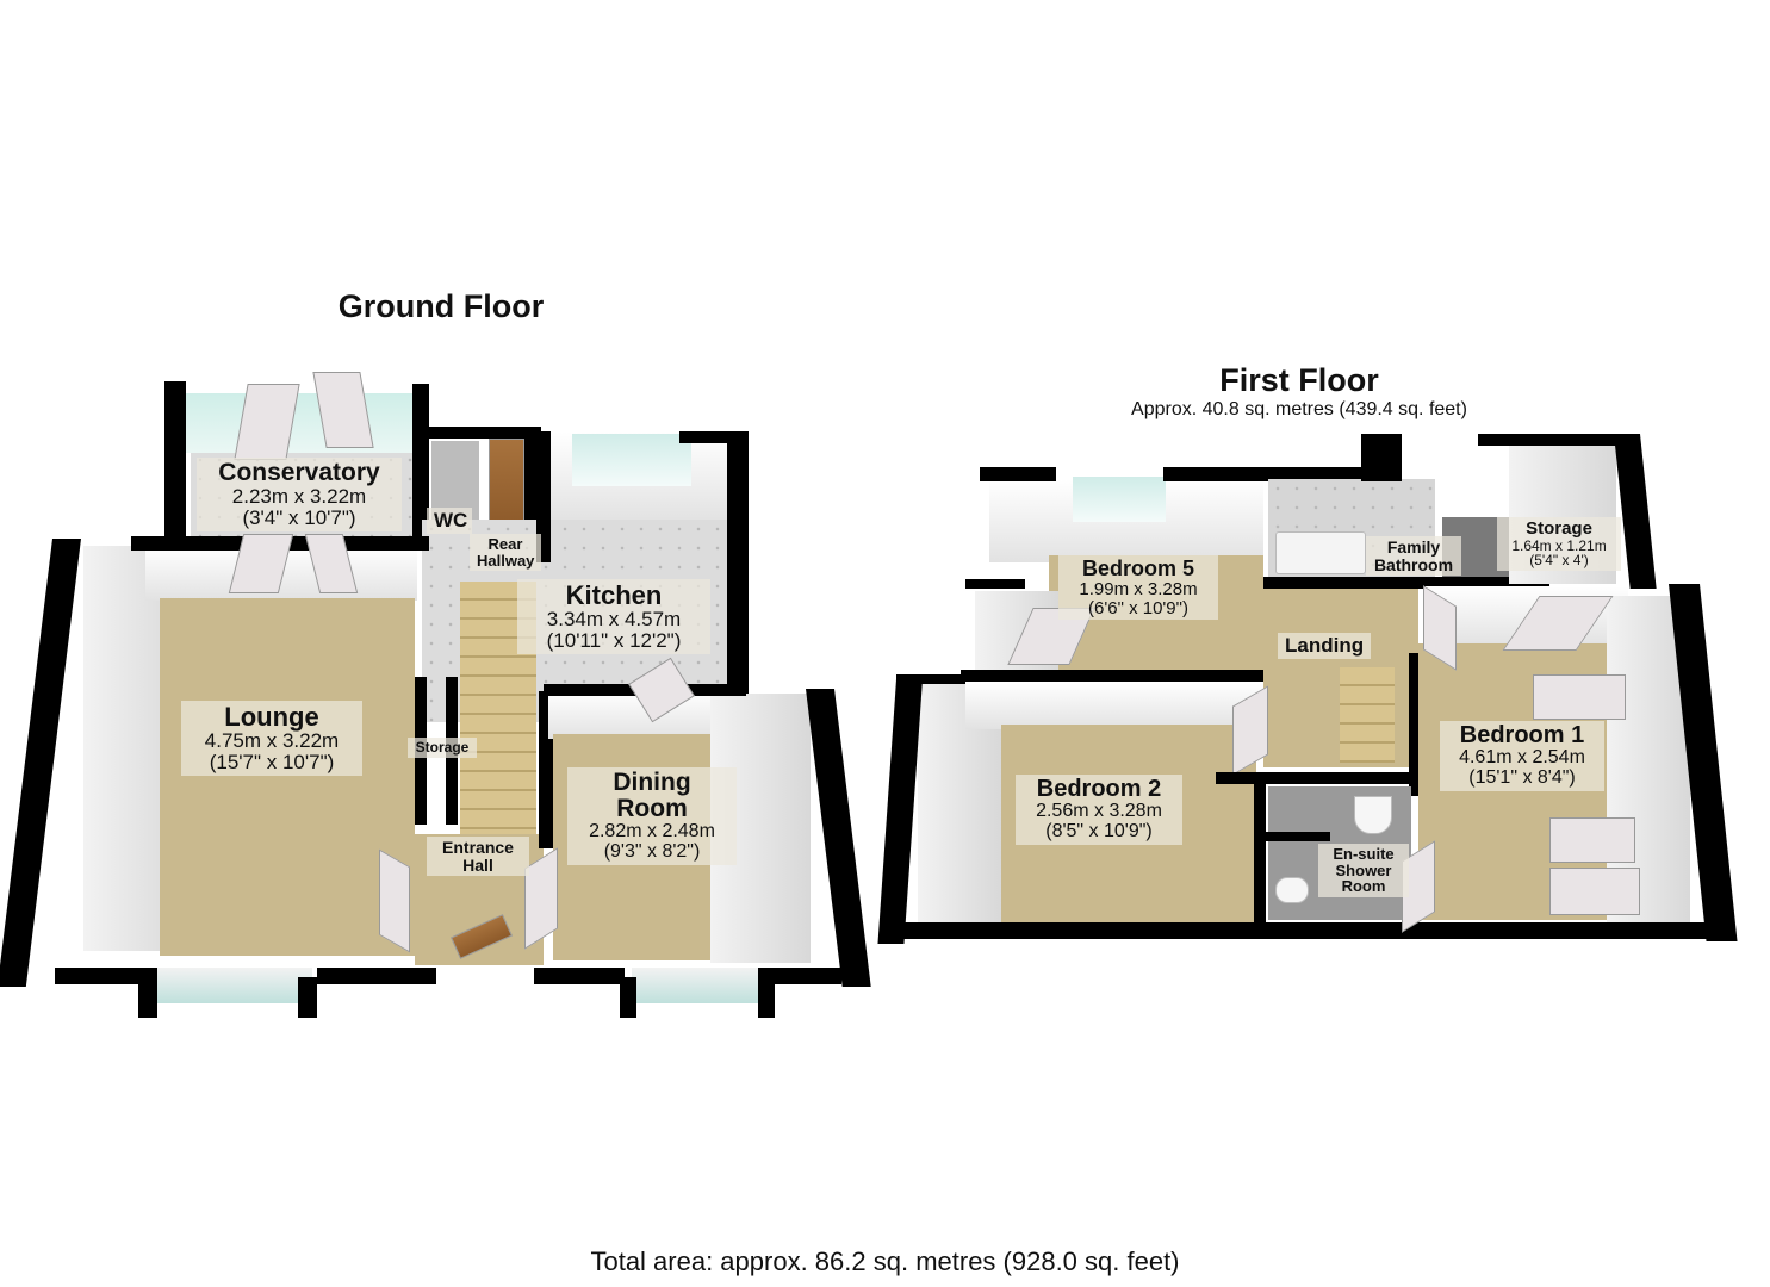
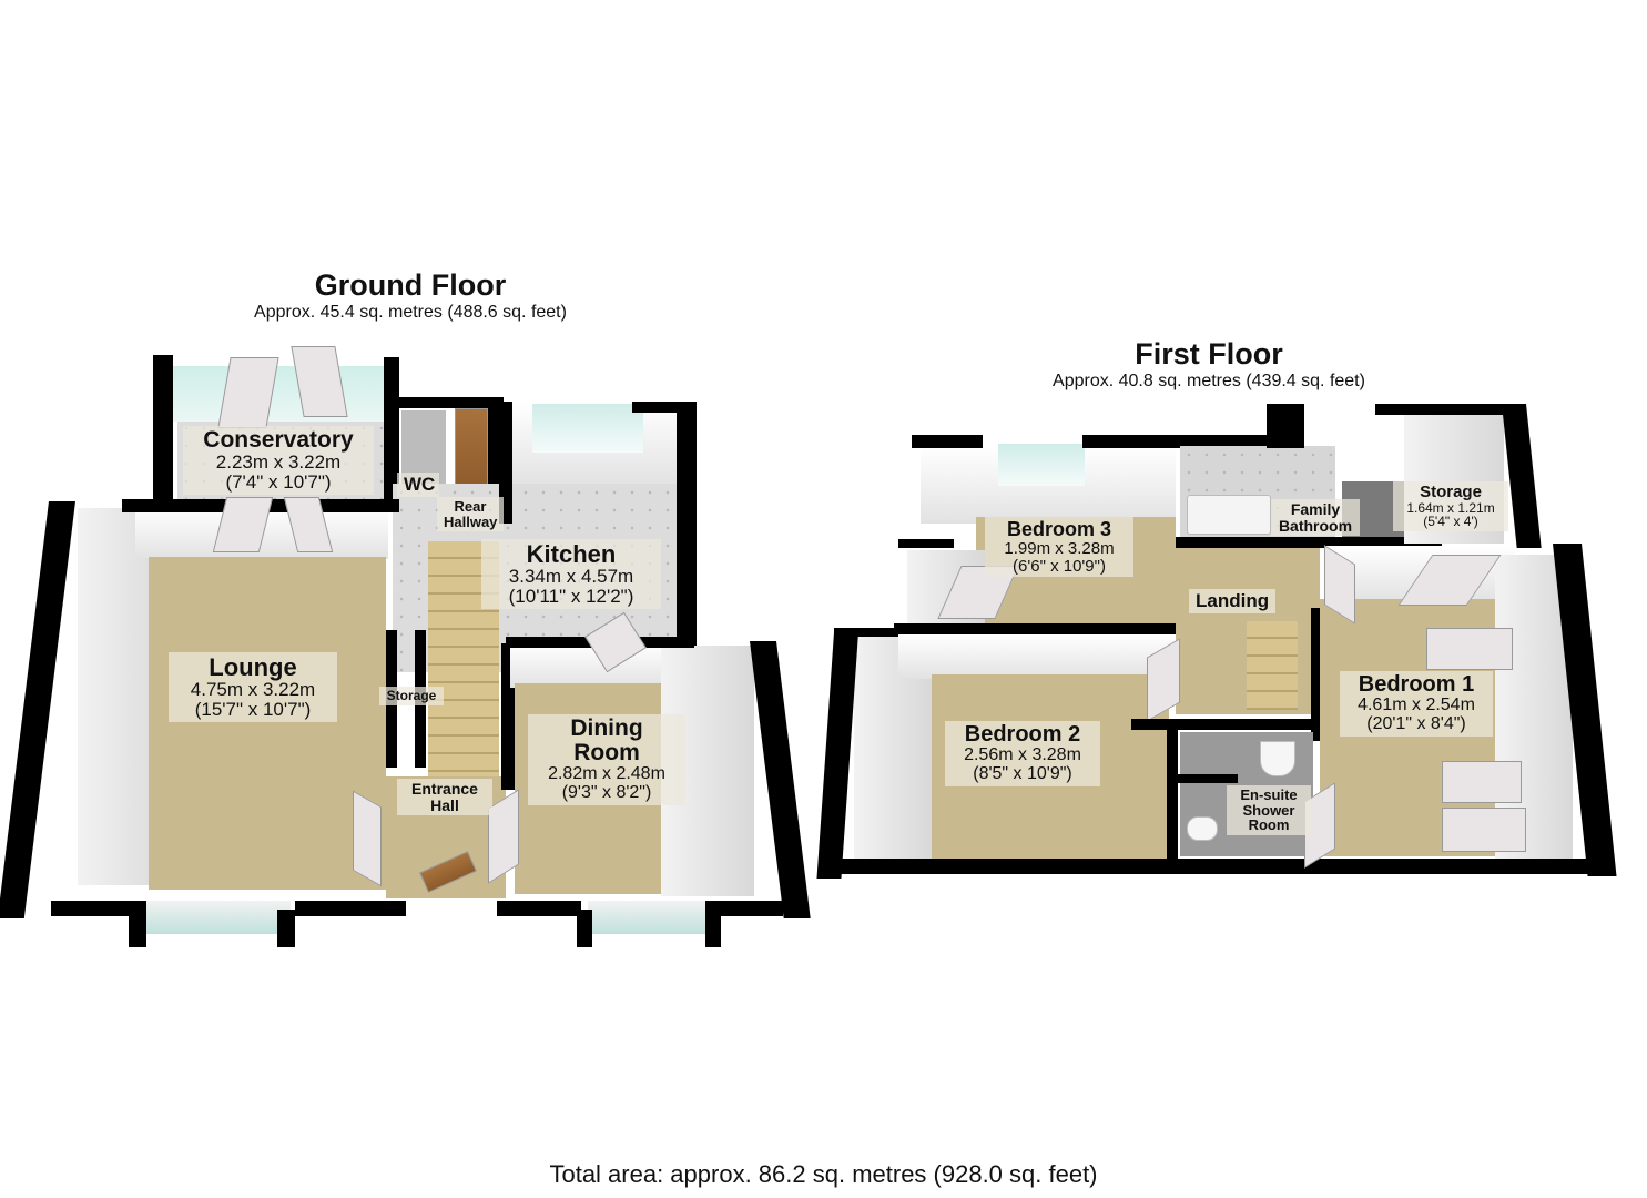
  Ground Floor
+ Approx. 45.4 sq. metres (488.6 sq. feet)
  Conservatory
  2.23m x 3.22m
- (3'4" x 10'7")
+ (7'4" x 10'7")
  WC
  Rear Hallway
  Kitchen
  3.34m x 4.57m
  (10'11" x 12'2")
  Lounge
  4.75m x 3.22m
  (15'7" x 10'7")
  Storage
  Entrance Hall
  Dining Room
  2.82m x 2.48m
  (9'3" x 8'2")
  First Floor
  Approx. 40.8 sq. metres (439.4 sq. feet)
- Bedroom 5
+ Bedroom 3
  1.99m x 3.28m
  (6'6" x 10'9")
  Family Bathroom
  Storage
  1.64m x 1.21m
  (5'4" x 4')
  Landing
  Bedroom 2
  2.56m x 3.28m
  (8'5" x 10'9")
  Bedroom 1
  4.61m x 2.54m
- (15'1" x 8'4")
+ (20'1" x 8'4")
  En-suite Shower Room
  Total area: approx. 86.2 sq. metres (928.0 sq. feet)
